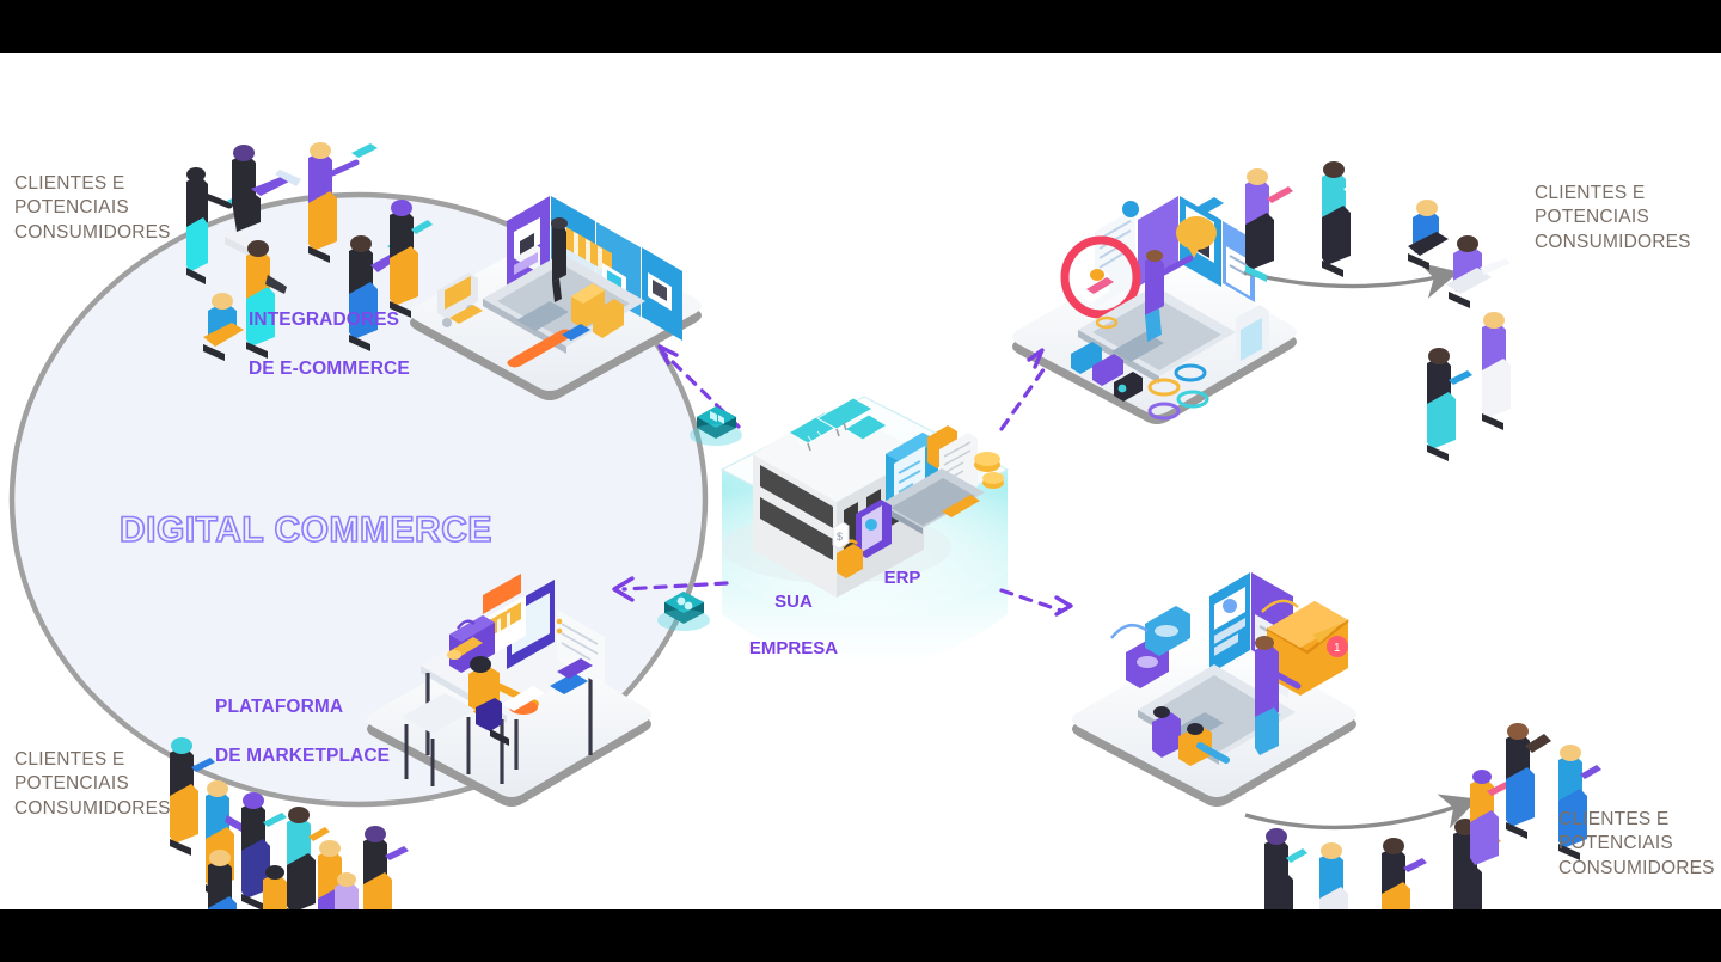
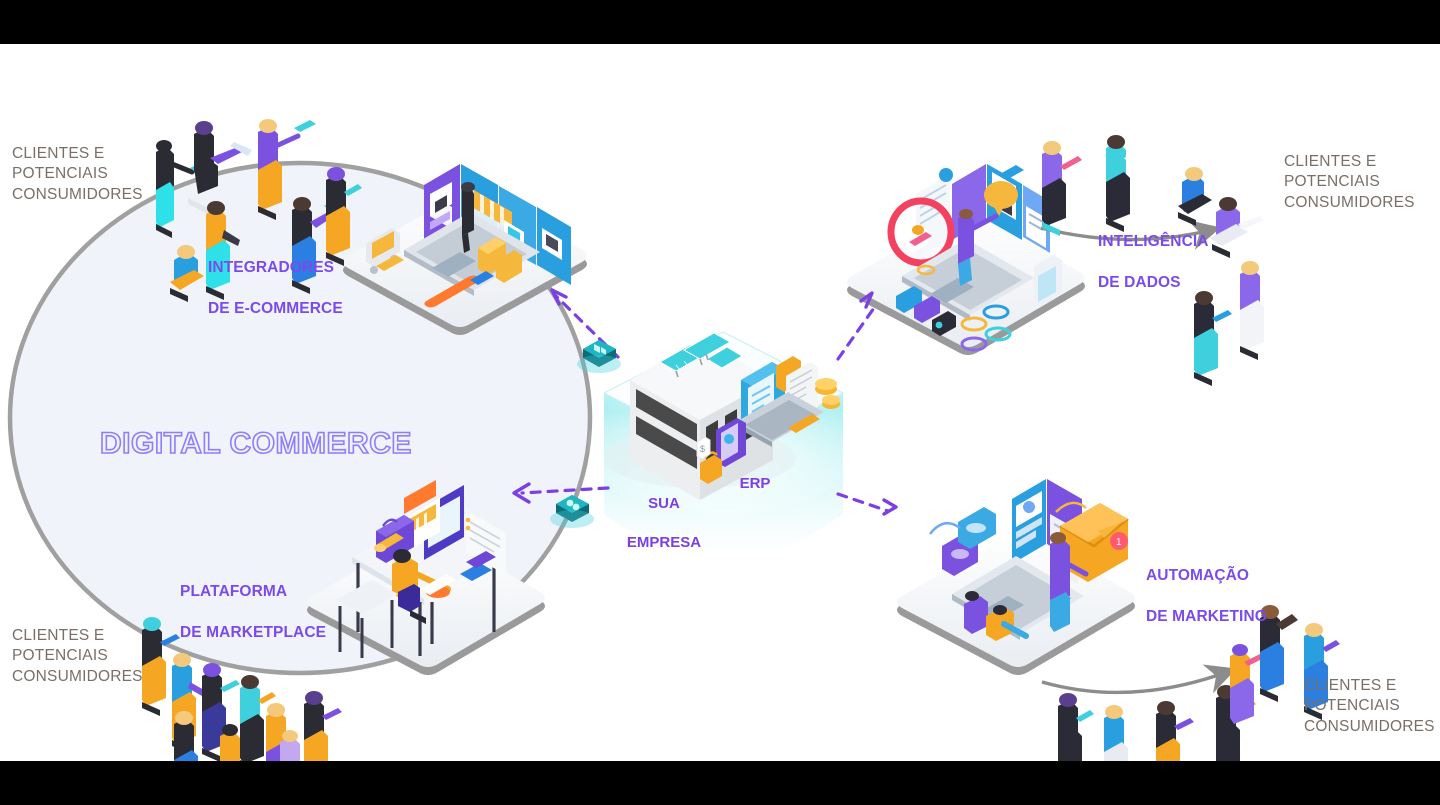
  $
  1
  DIGITAL COMMERCE
  CLIENTES E
  POTENCIAIS
  CONSUMIDORES
  CLIENTES E
  POTENCIAIS
  CONSUMIDORES
  CLIENTES E
  POTENCIAIS
  CONSUMIDORES
  CLIENTES E
  POTENCIAIS
  CONSUMIDORES
  INTEGRADORES
  DE E-COMMERCE
  PLATAFORMA
  DE MARKETPLACE
+ INTELIGÊNCIA
+ DE DADOS
+ AUTOMAÇÃO
+ DE MARKETING
  SUA
  EMPRESA
  ERP
